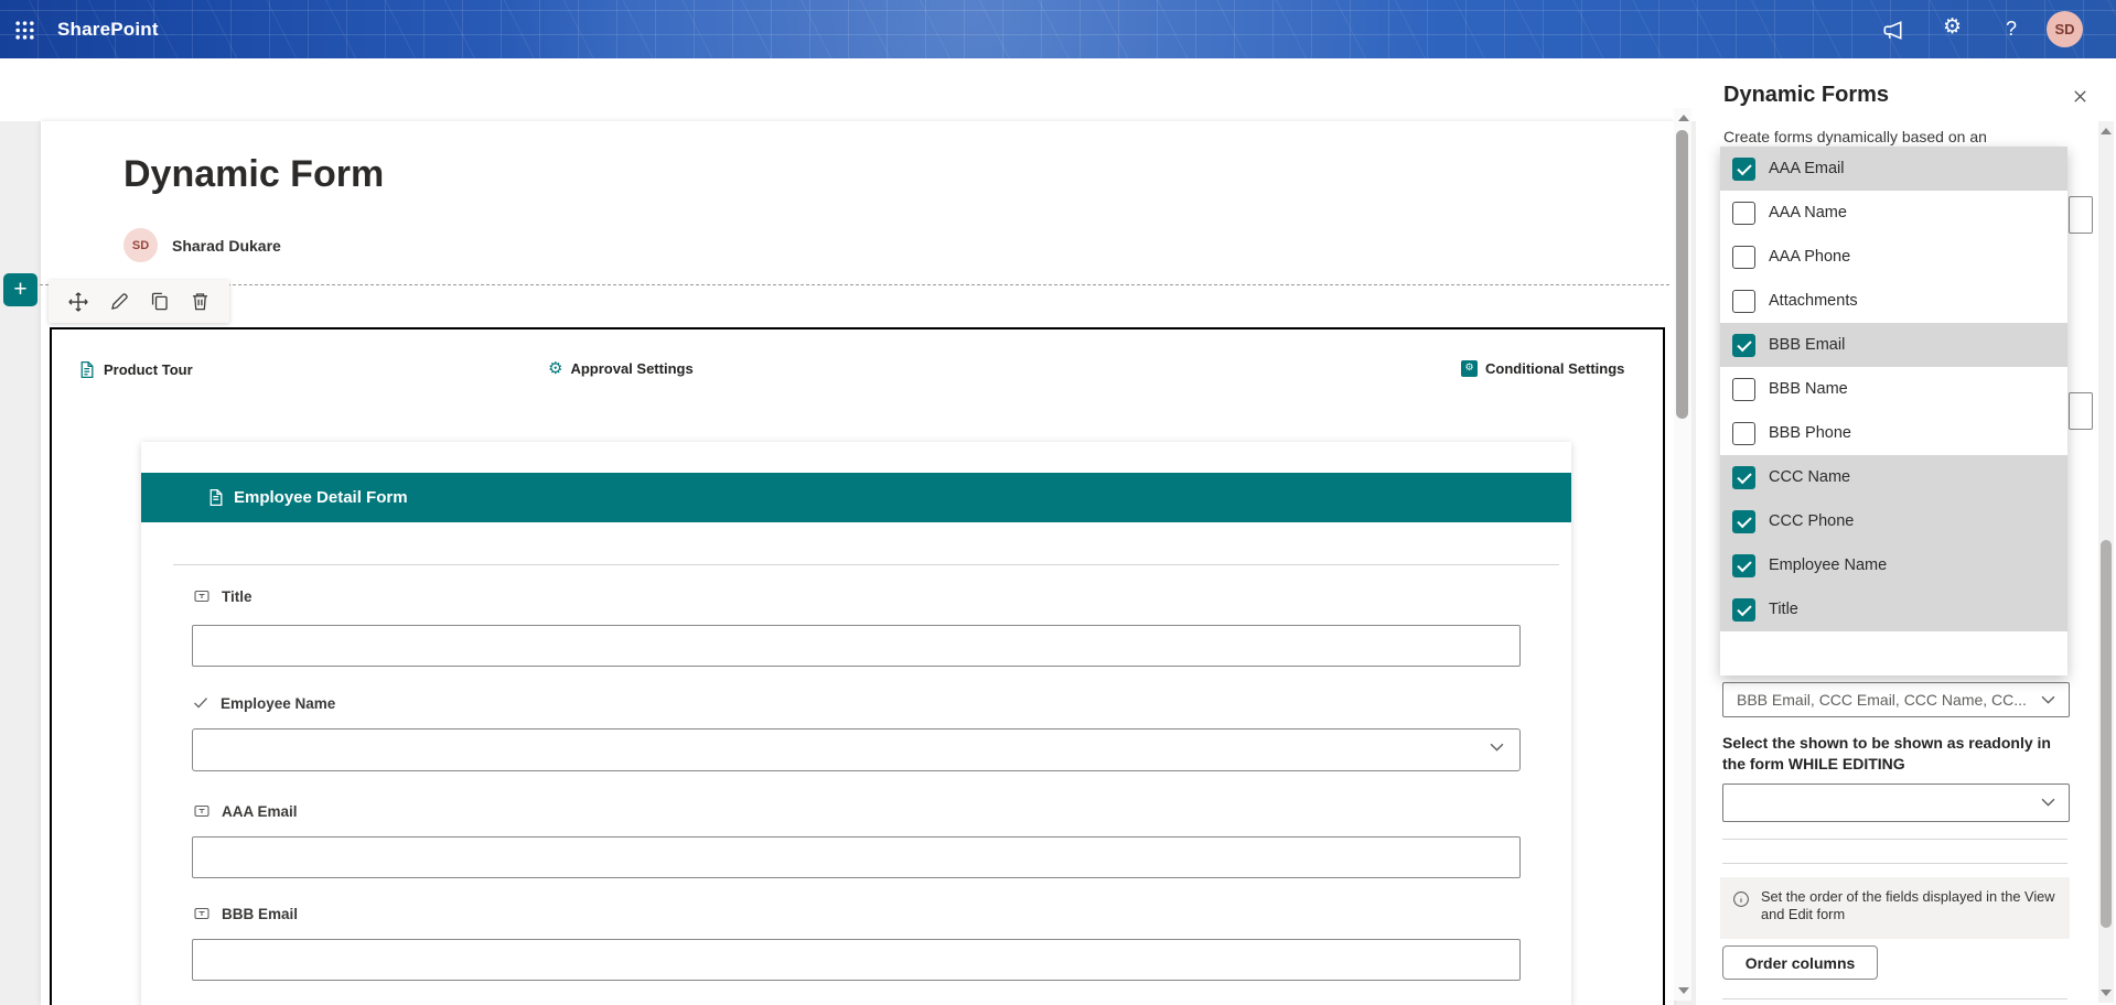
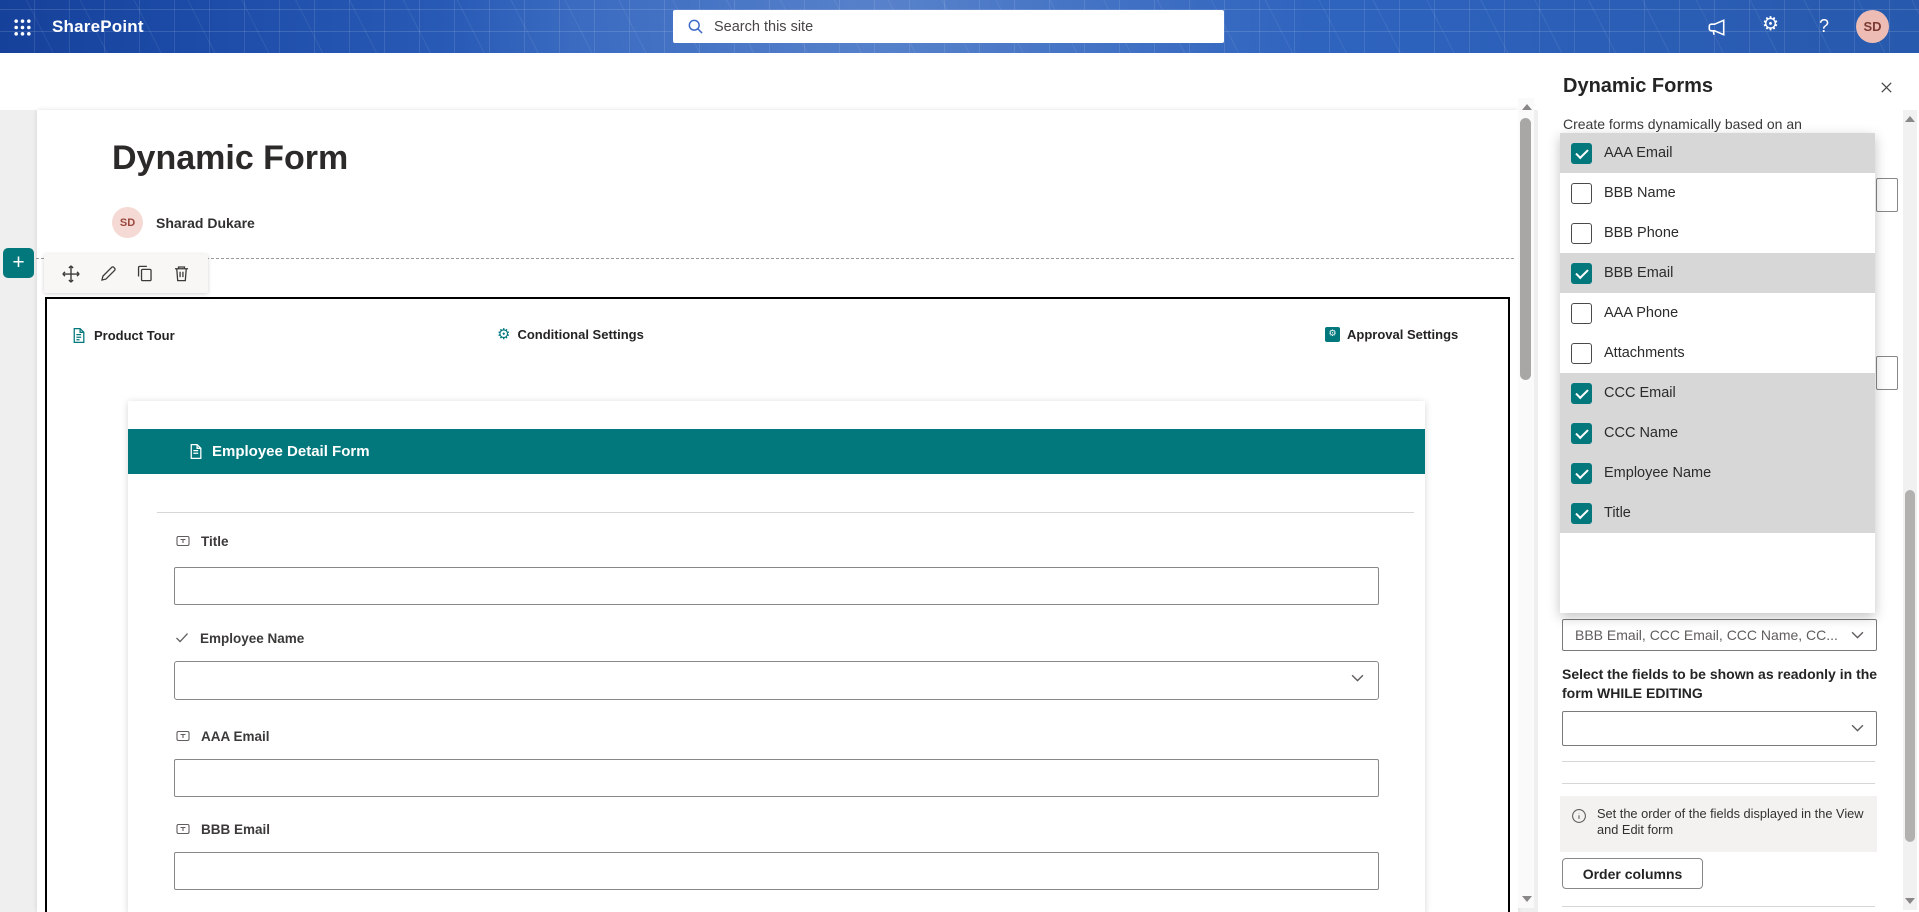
  SharePoint
+ Search this site
  ⚙
  ?
  SD
  Dynamic Form
  SD
  Sharad Dukare
  +
  Product Tour
  ⚙
- Approval Settings
+ Conditional Settings
  ⚙
- Conditional Settings
+ Approval Settings
  Employee Detail Form
  Title
  Employee Name
  AAA Email
  BBB Email
  Dynamic Forms
  Create forms dynamically based on an
  AAA Email
- AAA Name
- AAA Phone
+ BBB Name
- Attachments
+ BBB Phone
  BBB Email
- BBB Name
+ AAA Phone
- BBB Phone
+ Attachments
+ CCC Email
  CCC Name
- CCC Phone
  Employee Name
  Title
  BBB Email, CCC Email, CCC Name, CC...
- Select the shown to be shown as readonly in the form WHILE EDITING
+ Select the fields to be shown as readonly in the form WHILE EDITING
  Set the order of the fields displayed in the View and Edit form
  Order columns
